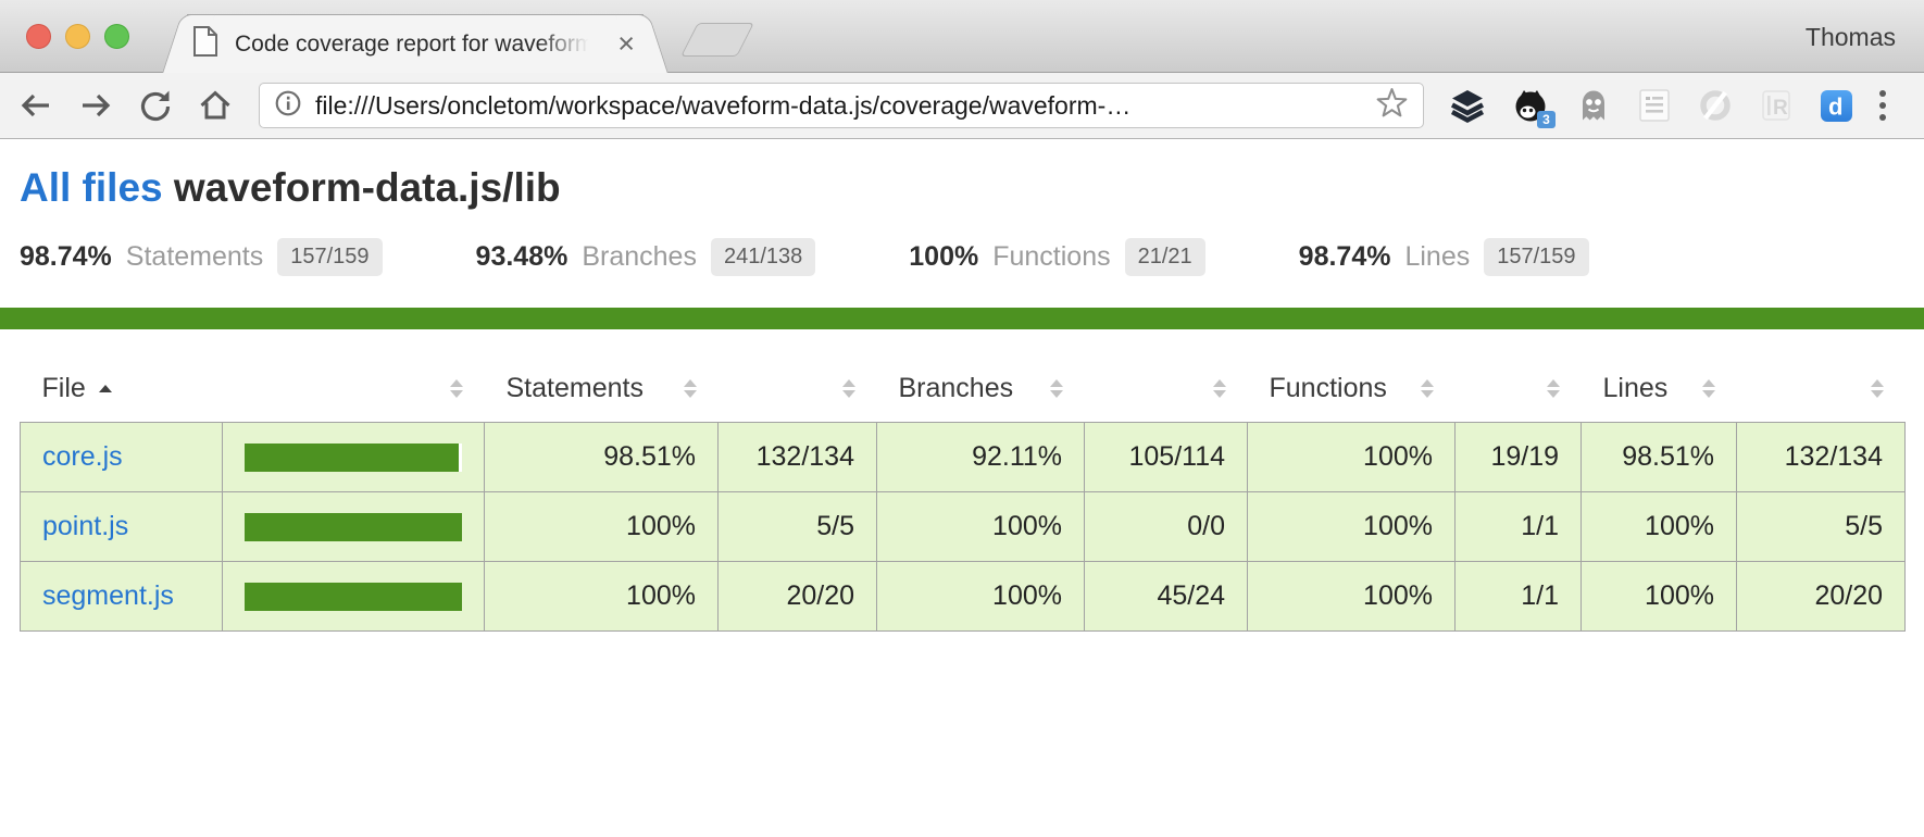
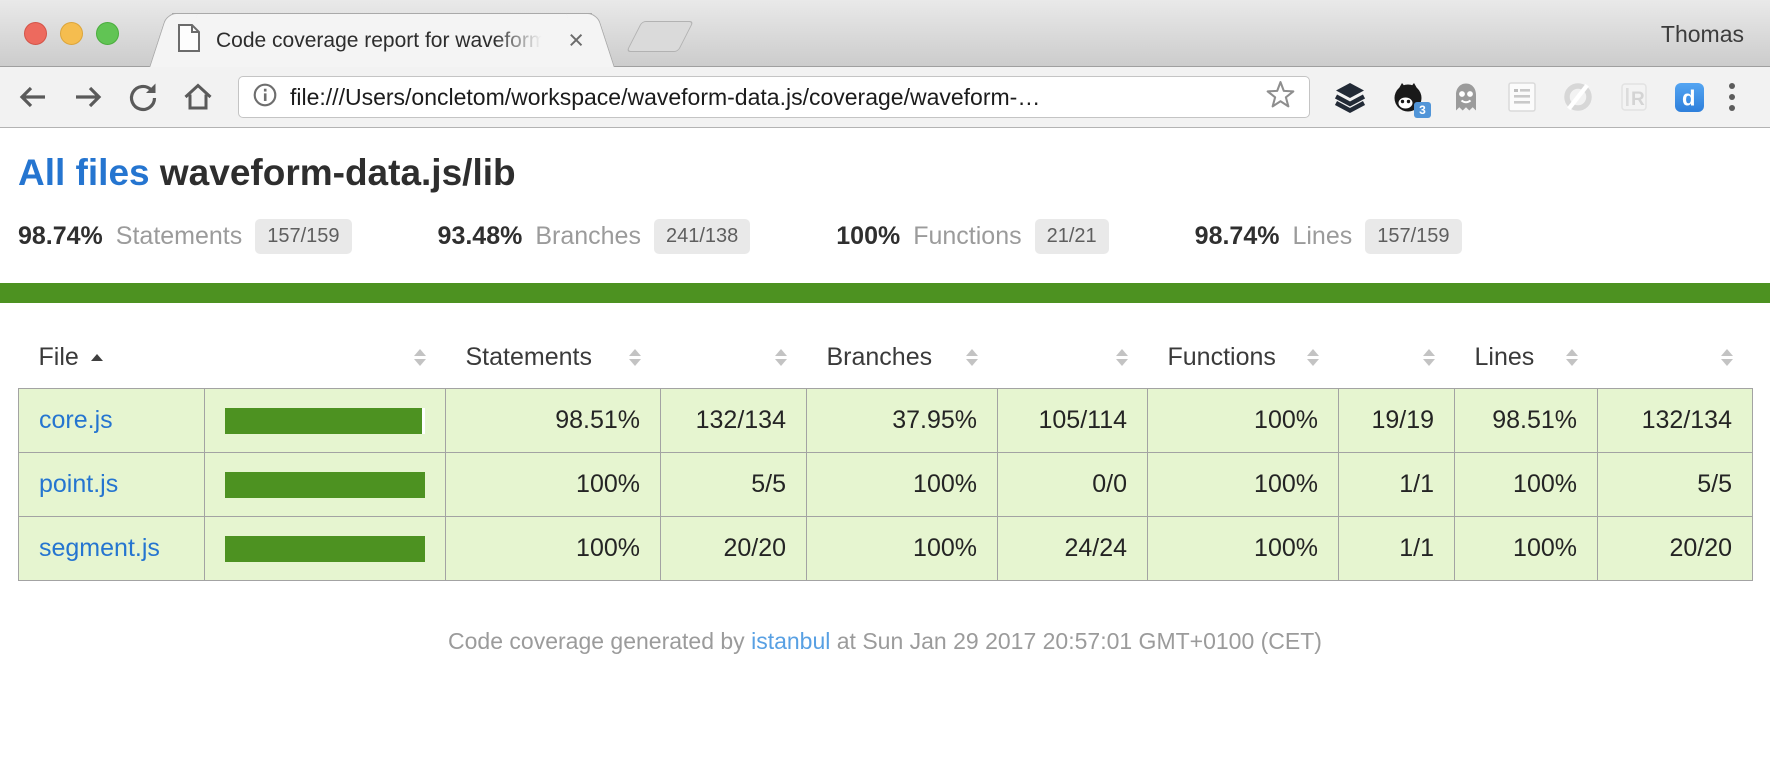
  Code coverage report for waveform-
  ×
  Thomas
  file:///Users/oncletom/workspace/waveform-data.js/coverage/waveform-…
  3
  R
  d
  All files waveform-data.js/lib
  98.74%
  Statements
  157/159
  93.48%
  Branches
  241/138
  100%
  Functions
  21/21
  98.74%
  Lines
  157/159
  File		Statements		Branches		Functions		Lines
- core.js		98.51%	132/134	92.11%	105/114	100%	19/19	98.51%	132/134
+ core.js		98.51%	132/134	37.95%	105/114	100%	19/19	98.51%	132/134
  point.js		100%	5/5	100%	0/0	100%	1/1	100%	5/5
- segment.js		100%	20/20	100%	45/24	100%	1/1	100%	20/20
+ segment.js		100%	20/20	100%	24/24	100%	1/1	100%	20/20
+ Code coverage generated by istanbul at Sun Jan 29 2017 20:57:01 GMT+0100 (CET)
